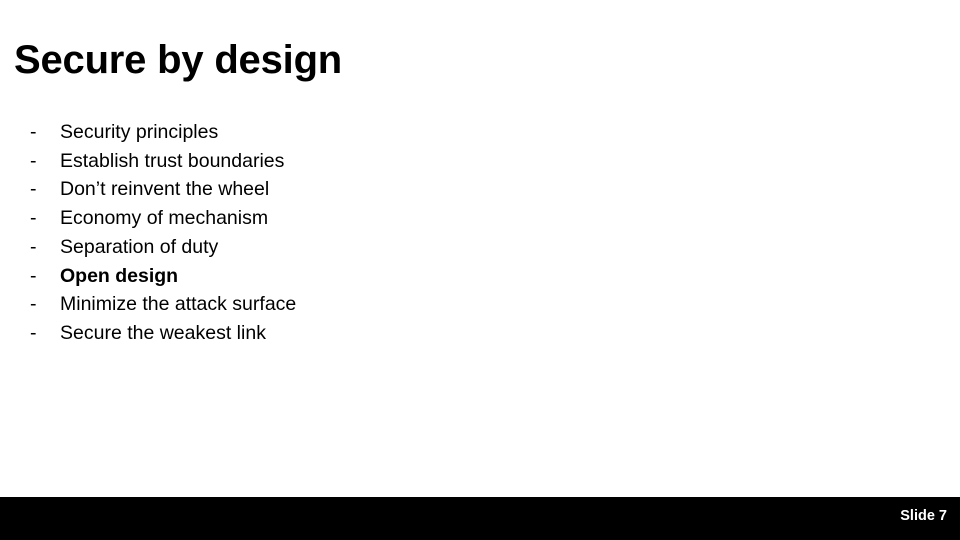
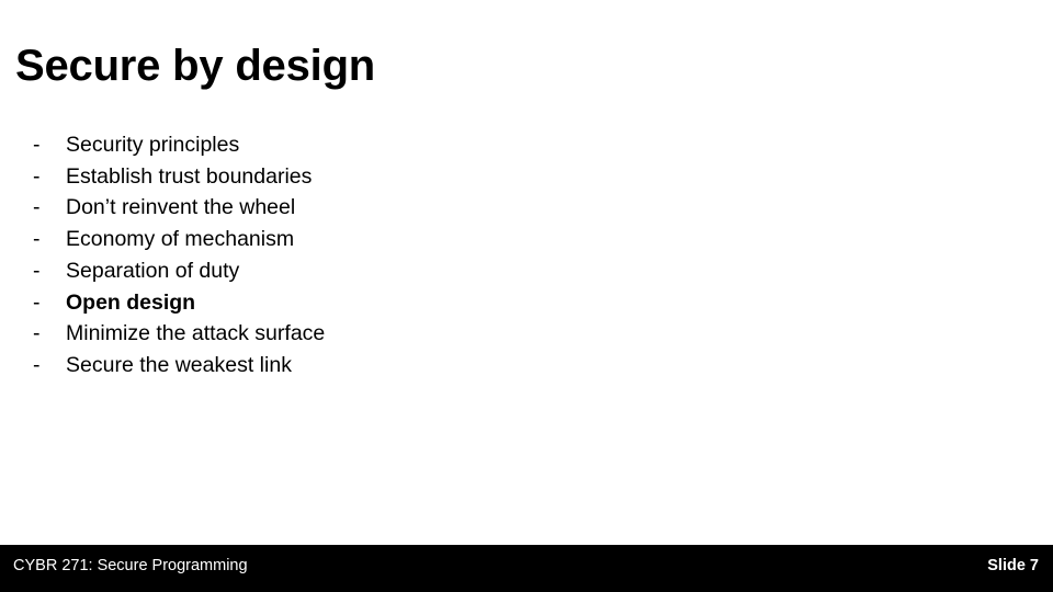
  Secure by design
  -
  Security principles
  -
  Establish trust boundaries
  -
  Don’t reinvent the wheel
  -
  Economy of mechanism
  -
  Separation of duty
  -
  Open design
  -
  Minimize the attack surface
  -
  Secure the weakest link
+ CYBR 271: Secure Programming
  Slide 7
